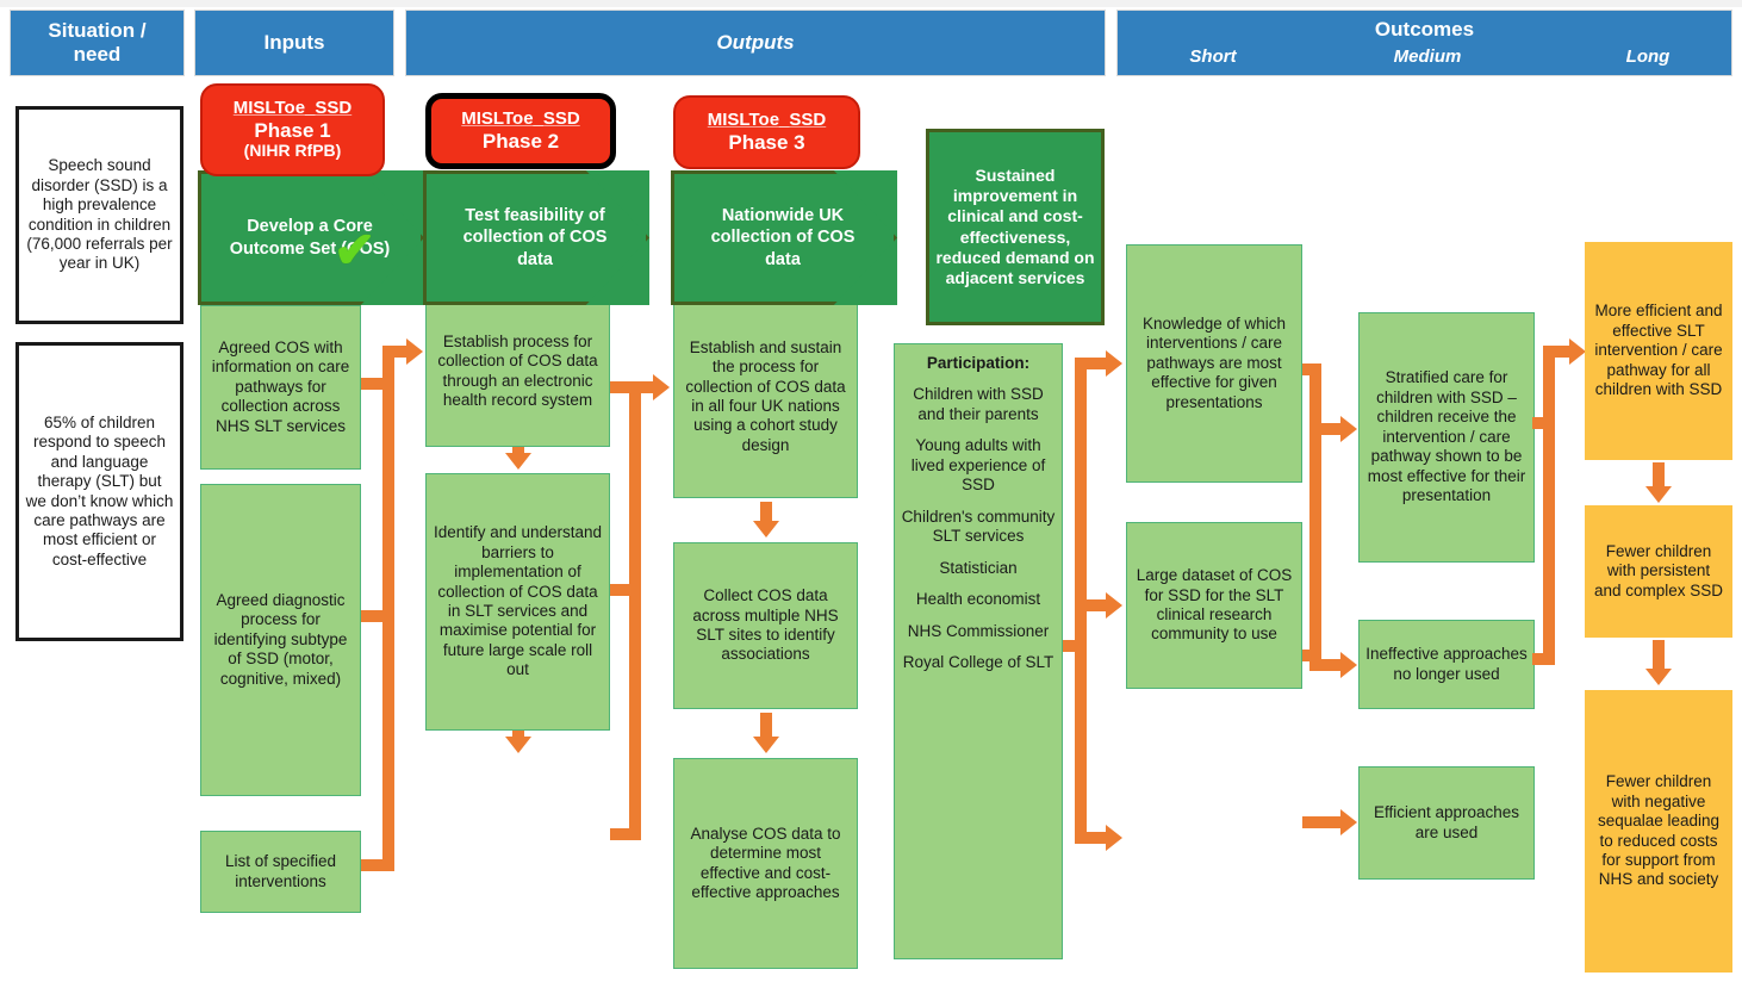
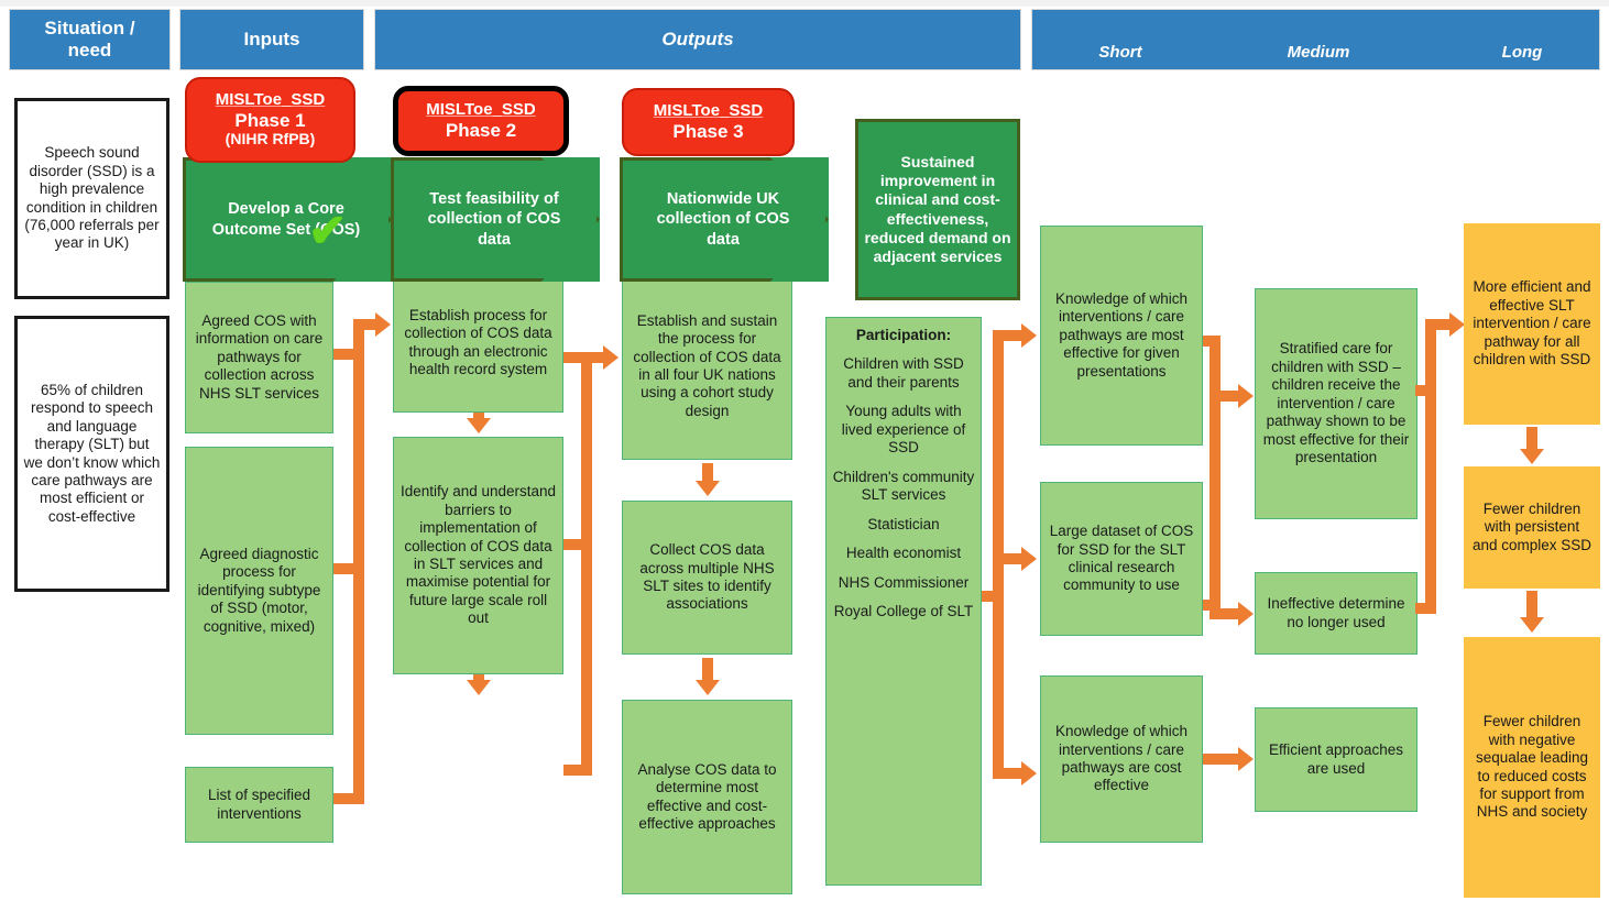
  Situation /
  need
  Inputs
  Outputs
- Outcomes
  Short
  Medium
  Long
  Speech sound disorder (SSD) is a high prevalence condition in children (76,000 referrals per year in UK)
  65% of children respond to speech and language therapy (SLT) but we don’t know which care pathways are most efficient or cost-effective
  MISLToe_SSD
  Phase 1
  (NIHR RfPB)
  MISLToe_SSD
  Phase 2
  MISLToe_SSD
  Phase 3
  Develop a Core Outcome Set (COS)
  ✔
  Test feasibility of collection of COS data
  Nationwide UK collection of COS data
  Agreed COS with information on care pathways for collection across NHS SLT services
  Agreed diagnostic process for identifying subtype of SSD (motor, cognitive, mixed)
  List of specified interventions
  Establish process for collection of COS data through an electronic health record system
  Identify and understand barriers to implementation of collection of COS data in SLT services and maximise potential for future large scale roll out
  Establish and sustain the process for collection of COS data in all four UK nations using a cohort study design
  Collect COS data across multiple NHS SLT sites to identify associations
  Analyse COS data to determine most effective and cost-effective approaches
  Sustained improvement in clinical and cost-effectiveness, reduced demand on adjacent services
  Participation:
  Children with SSD and their parents
  Young adults with lived experience of SSD
  Children's community SLT services
  Statistician
  Health economist
  NHS Commissioner
  Royal College of SLT
  Knowledge of which interventions / care pathways are most effective for given presentations
  Large dataset of COS for SSD for the SLT clinical research community to use
+ Knowledge of which interventions / care pathways are cost effective
  Stratified care for children with SSD – children receive the intervention / care pathway shown to be most effective for their presentation
- Ineffective approaches no longer used
+ Ineffective determine no longer used
  Efficient approaches are used
  More efficient and effective SLT intervention / care pathway for all children with SSD
  Fewer children with persistent and complex SSD
  Fewer children with negative sequalae leading to reduced costs for support from NHS and society
